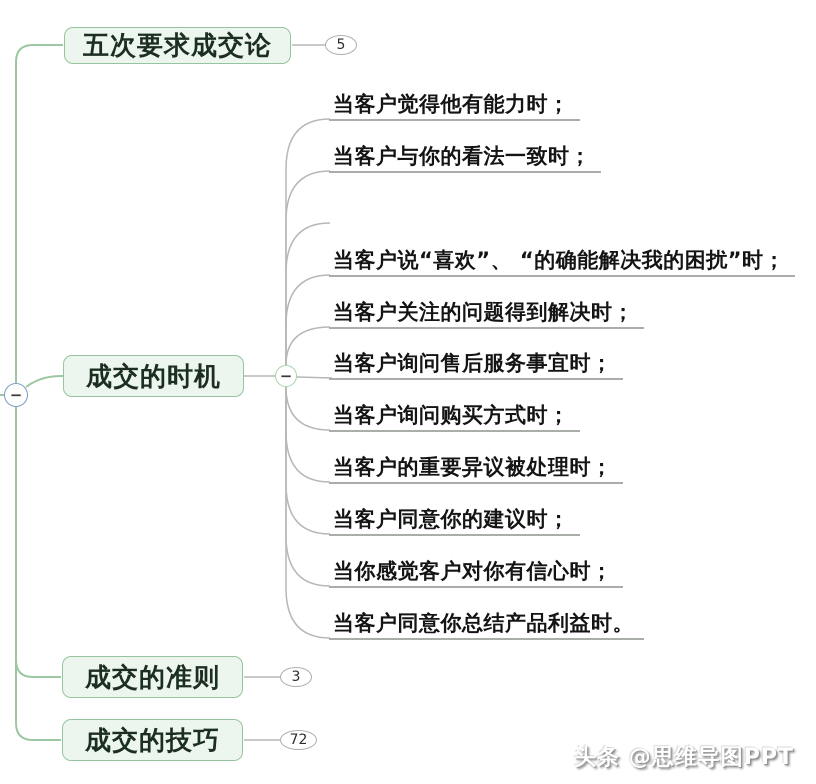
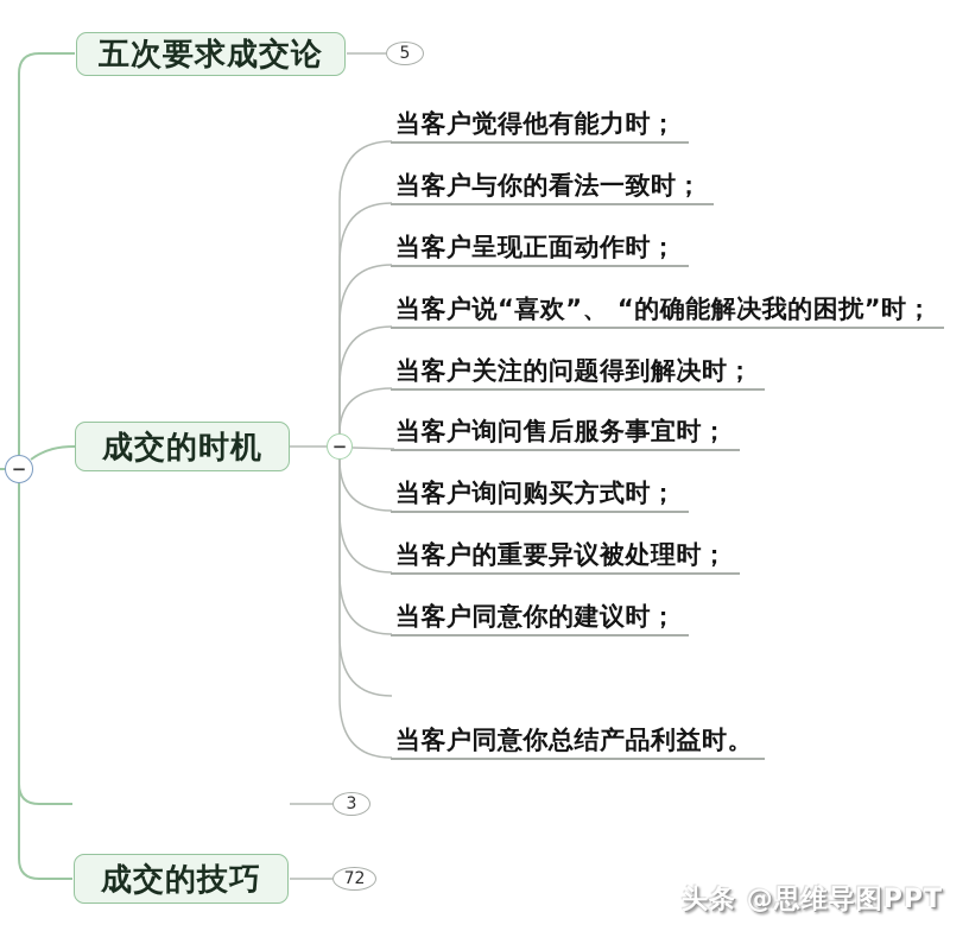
  −
  五次要求成交论
  5
  成交的时机
  −
- 成交的准则
  3
  成交的技巧
  72
  当客户觉得他有能力时；
  当客户与你的看法一致时；
+ 当客户呈现正面动作时；
  当客户说“喜欢”、 “的确能解决我的困扰”时；
  当客户关注的问题得到解决时；
  当客户询问售后服务事宜时；
  当客户询问购买方式时；
  当客户的重要异议被处理时；
  当客户同意你的建议时；
- 当你感觉客户对你有信心时；
  当客户同意你总结产品利益时。
  头条 @思维导图PPT
